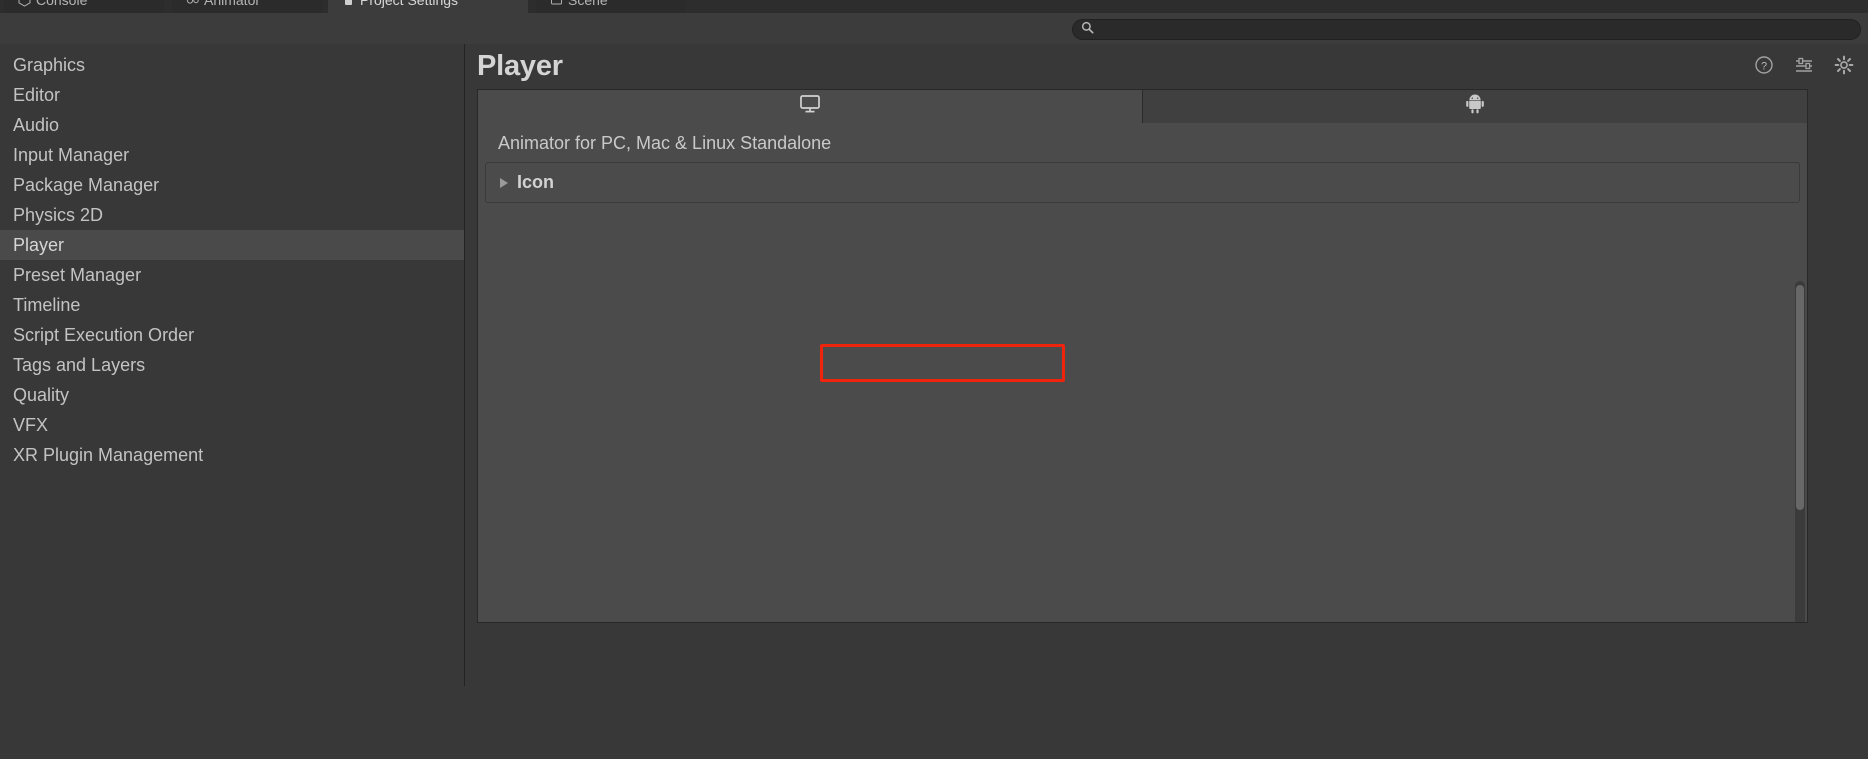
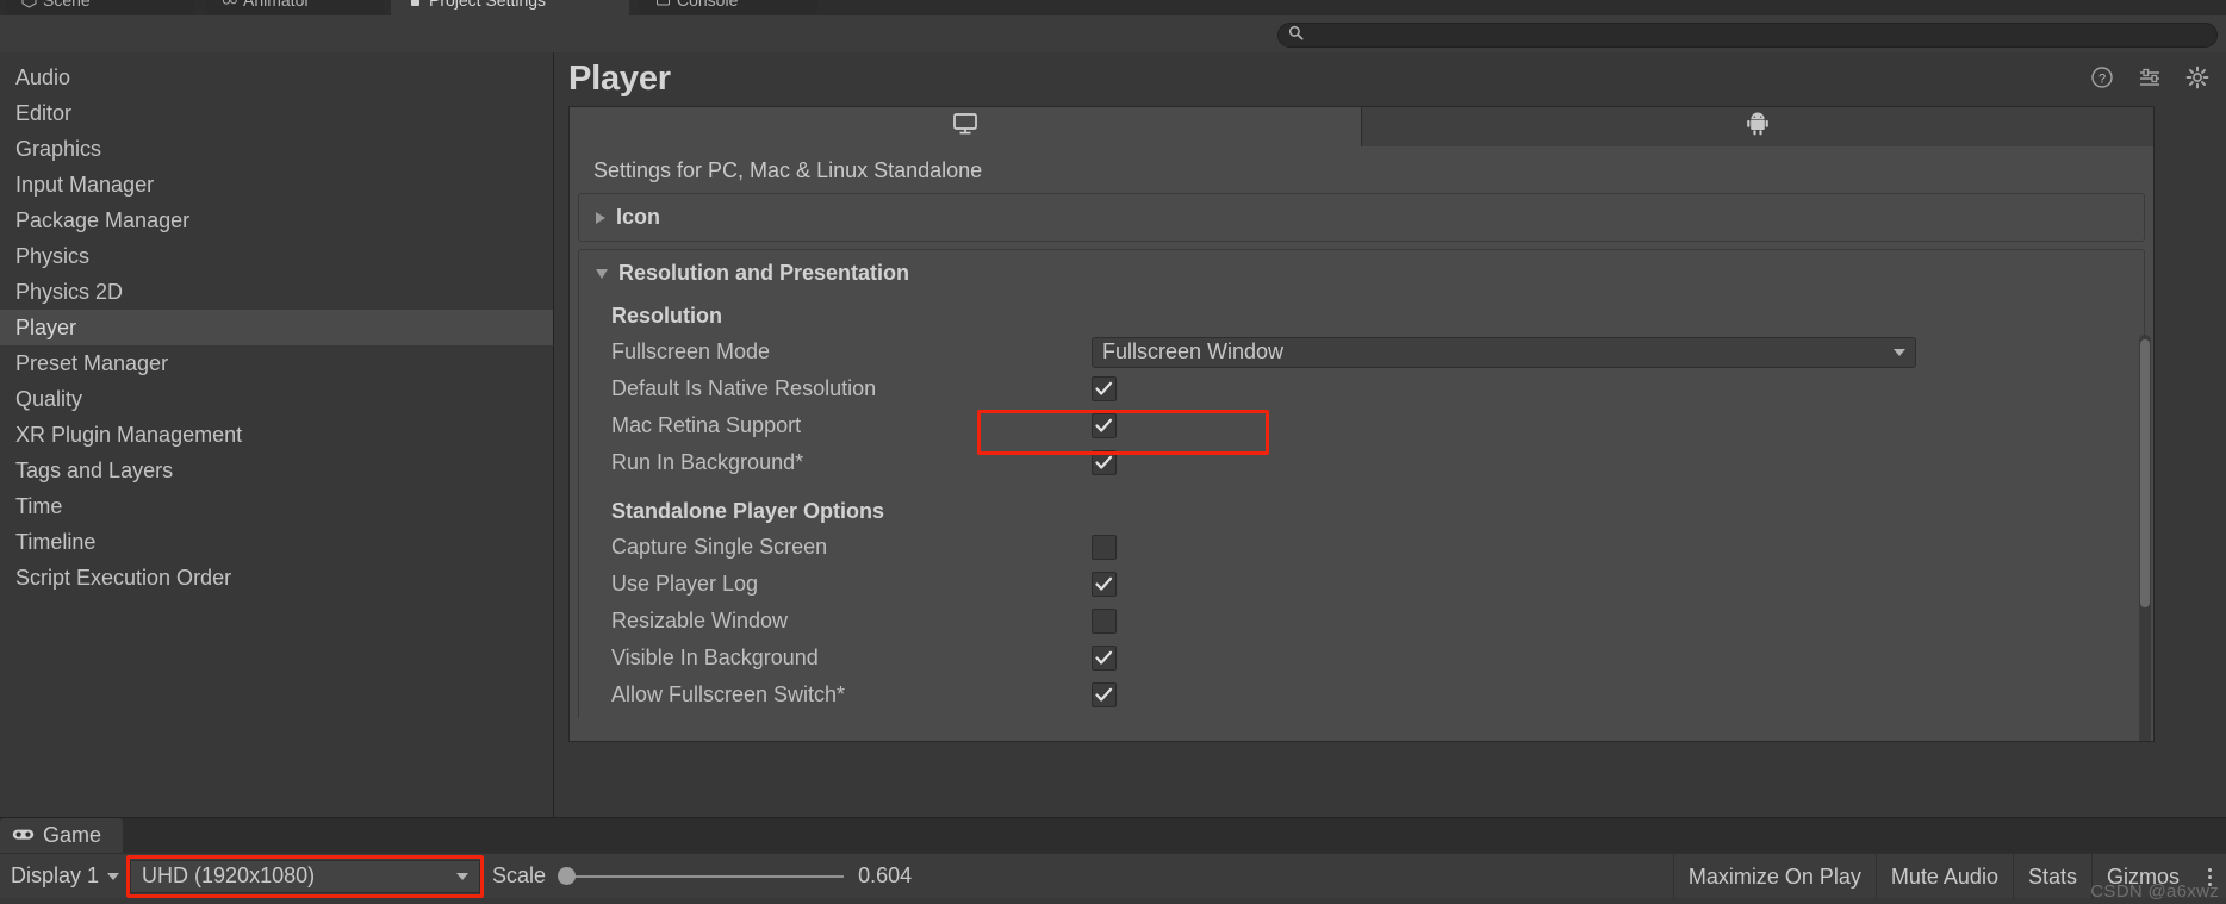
- Console
+ Scene
  Animator
  Project Settings
- Scene
+ Console
- Graphics
+ Audio
  Editor
- Audio
+ Graphics
  Input Manager
  Package Manager
+ Physics
  Physics 2D
  Player
  Preset Manager
- Timeline
+ Quality
- Script Execution Order
+ XR Plugin Management
  Tags and Layers
+ Time
- Quality
+ Timeline
- VFX
- XR Plugin Management
+ Script Execution Order
  Player
  ?
- Animator for PC, Mac & Linux Standalone
+ Settings for PC, Mac & Linux Standalone
  Icon
+ Resolution and Presentation
+ Resolution
+ Fullscreen Mode
+ Fullscreen Window
+ Default Is Native Resolution
+ Mac Retina Support
+ Run In Background*
+ Standalone Player Options
+ Capture Single Screen
+ Use Player Log
+ Resizable Window
+ Visible In Background
+ Allow Fullscreen Switch*
+ Game
+ Display 1
+ UHD (1920x1080)
+ Scale
+ 0.604
+ Maximize On Play
+ Mute Audio
+ Stats
+ Gizmos
+ CSDN @a6xwz
